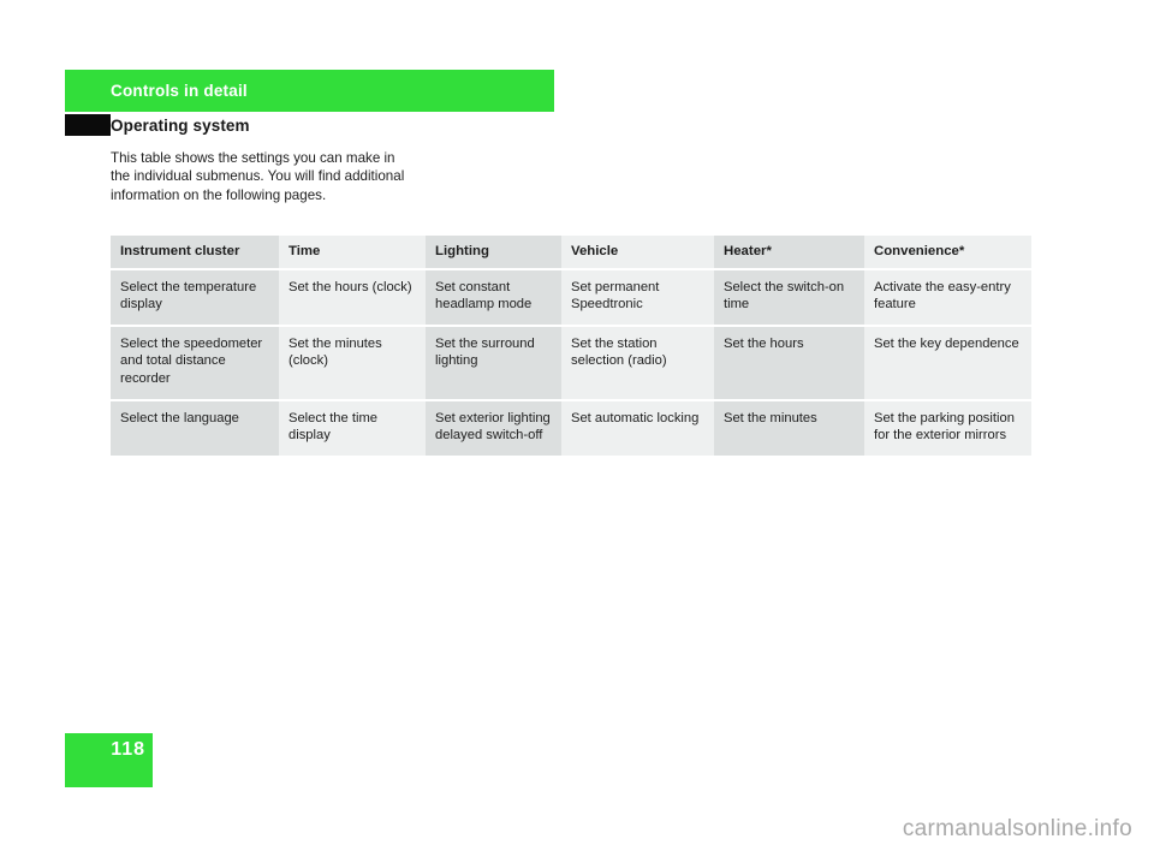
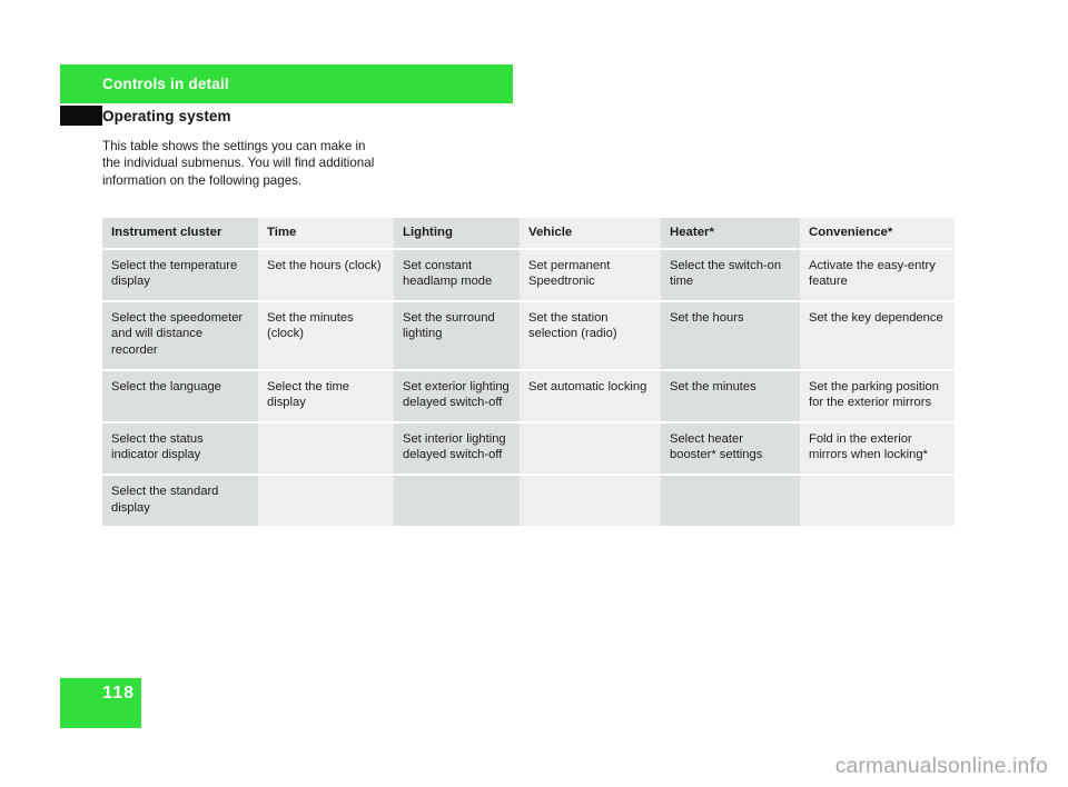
  Controls in detail
  Operating system
  This table shows the settings you can make in the individual submenus. You will find additional information on the following pages.
  Instrument cluster	Time	Lighting	Vehicle	Heater*	Convenience*
  Select the temperature display	Set the hours (clock)	Set constant headlamp mode	Set permanent Speedtronic	Select the switch-on time	Activate the easy-entry feature
- Select the speedometer and total distance recorder	Set the minutes (clock)	Set the surround lighting	Set the station selection (radio)	Set the hours	Set the key dependence
+ Select the speedometer and will distance recorder	Set the minutes (clock)	Set the surround lighting	Set the station selection (radio)	Set the hours	Set the key dependence
  Select the language	Select the time display	Set exterior lighting delayed switch-off	Set automatic locking	Set the minutes	Set the parking position for the exterior mirrors
+ Select the status indicator display		Set interior lighting delayed switch-off		Select heater booster* settings	Fold in the exterior mirrors when locking*
+ Select the standard display
  118
  carmanualsonline.info
